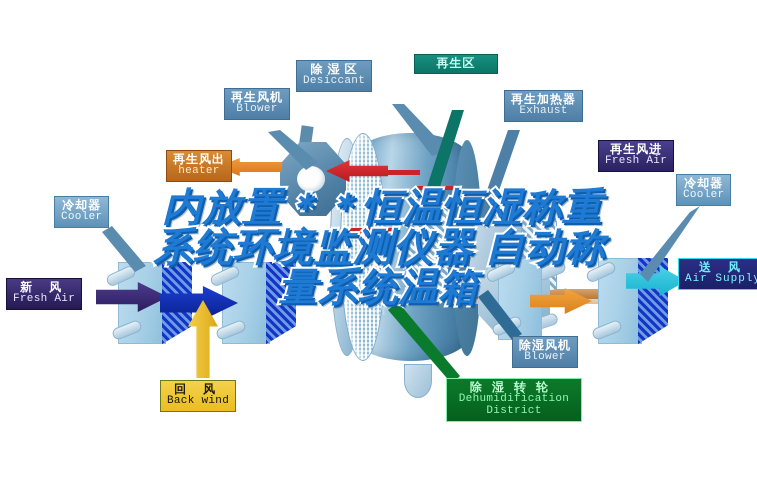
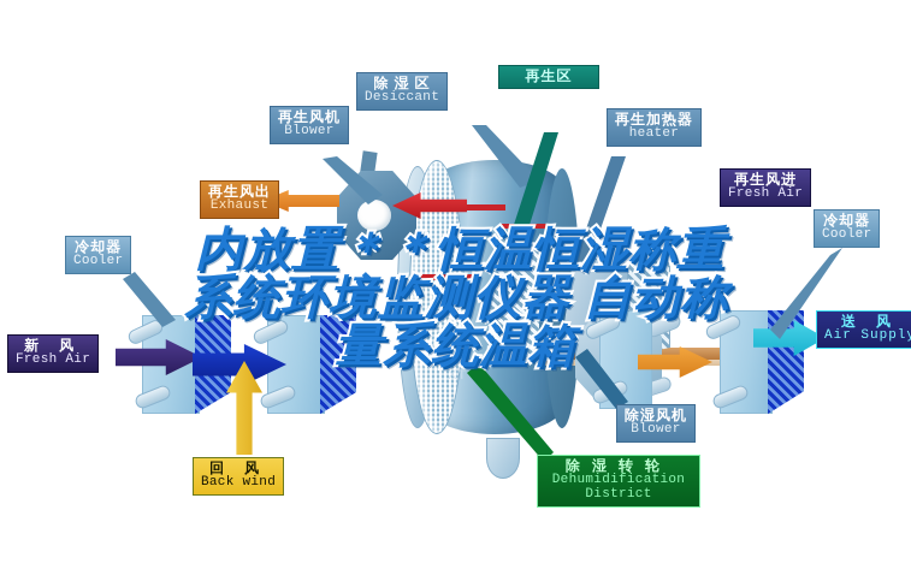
  XT
  除 湿 区
  Desiccant
  再生风机
  Blower
  再生风出
- heater
+ Exhaust
  冷却器
  Cooler
  新 风
  Fresh Air
  回 风
  Back wind
  再生区
  再生加热器
- Exhaust
+ heater
  再生风进
  Fresh Air
  冷却器
  Cooler
  除湿风机
  Blower
  除湿转轮
  Dehumidification District
  送 风
  Air Suppl
  内放置＊＊恒温恒湿称重
  系统环境监测仪器 自动称
  量系统温箱
